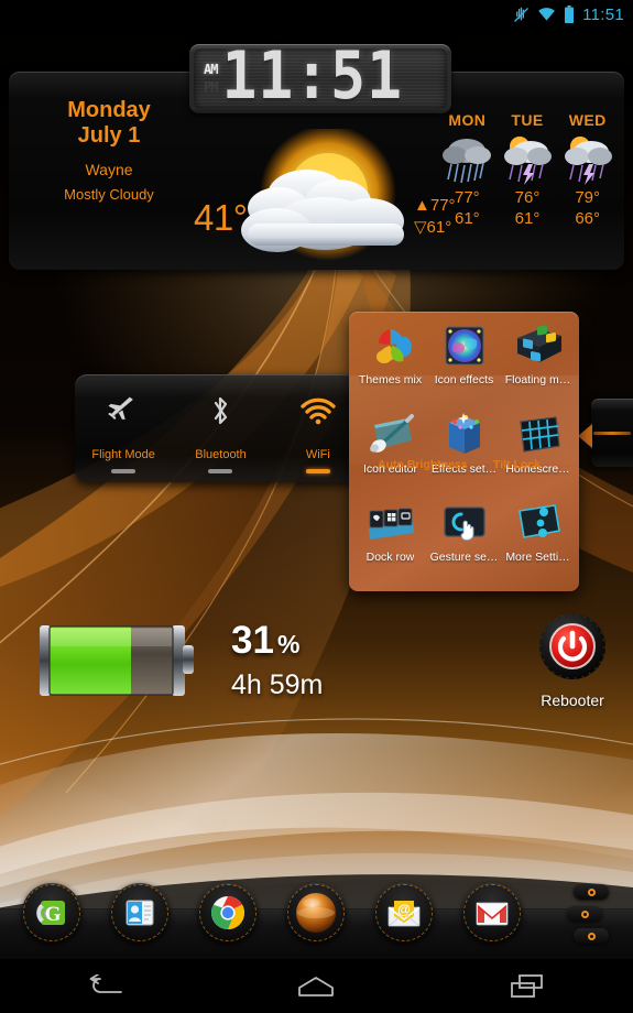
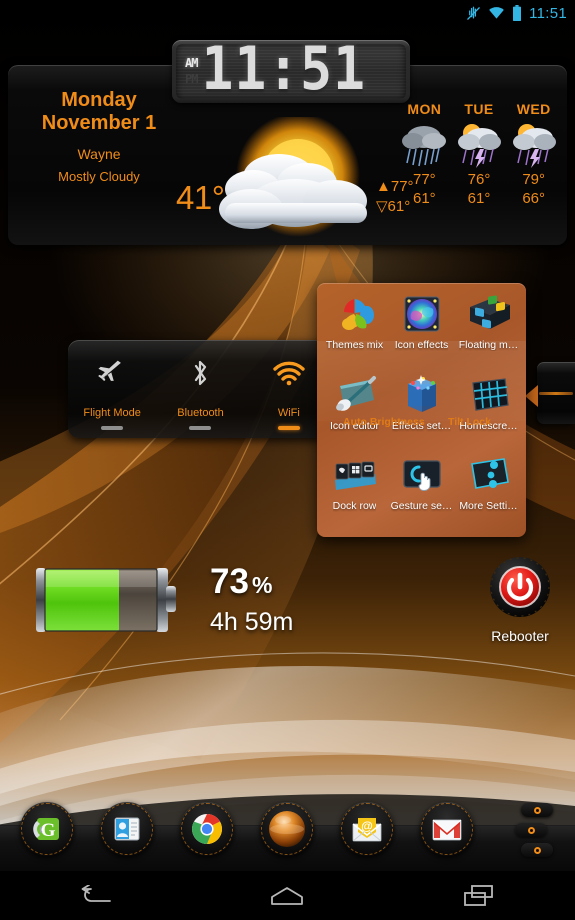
  11:51
  Monday
- July 1
+ November 1
  Wayne
  Mostly Cloudy
  41°
  ▲77°
  ▽61°
  MON
  77°
  61°
  TUE
  76°
  61°
  WED
  79°
  66°
  AM
  11:51
  Flight Mode
  Bluetooth
  WiFi
  Themes mix
  Icon effects
  Floating m…
  Icon editor
  Effects set…
  Homescre…
  Dock row
  Gesture se…
  More Setti…
  Auto Brightness
  Tilt Lock
- 31%
+ 73%
  4h 59m
  Rebooter
  G
  @
